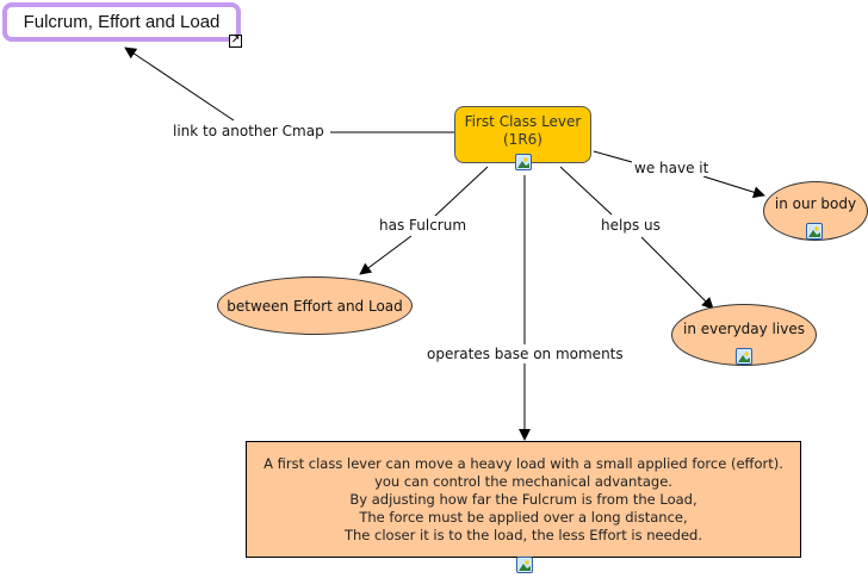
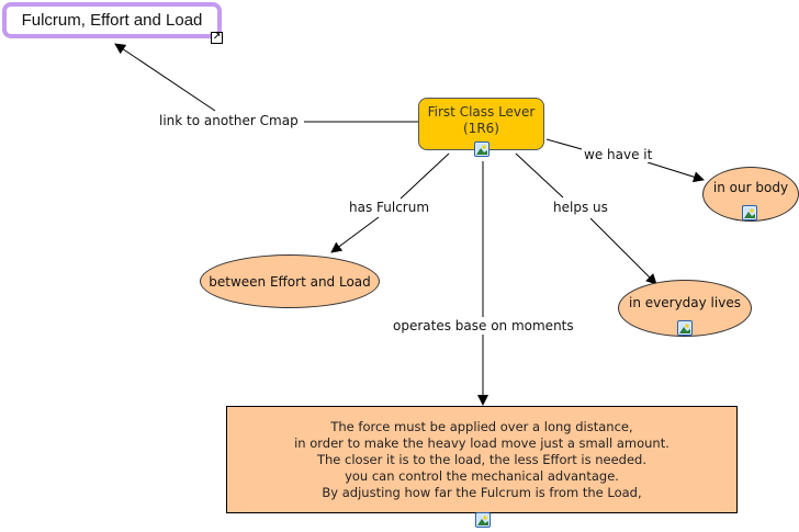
  Fulcrum, Effort and Load
  ↗
  First Class Lever
  (1R6)
  in our body
  between Effort and Load
  in everyday lives
- A first class lever can move a heavy load with a small applied force (effort).
- you can control the mechanical advantage.
+ The force must be applied over a long distance,
+ in order to make the heavy load move just a small amount.
- By adjusting how far the Fulcrum is from the Load,
+ The closer it is to the load, the less Effort is needed.
- The force must be applied over a long distance,
+ you can control the mechanical advantage.
- The closer it is to the load, the less Effort is needed.
+ By adjusting how far the Fulcrum is from the Load,
  link to another Cmap
  we have it
  has Fulcrum
  helps us
  operates base on moments
